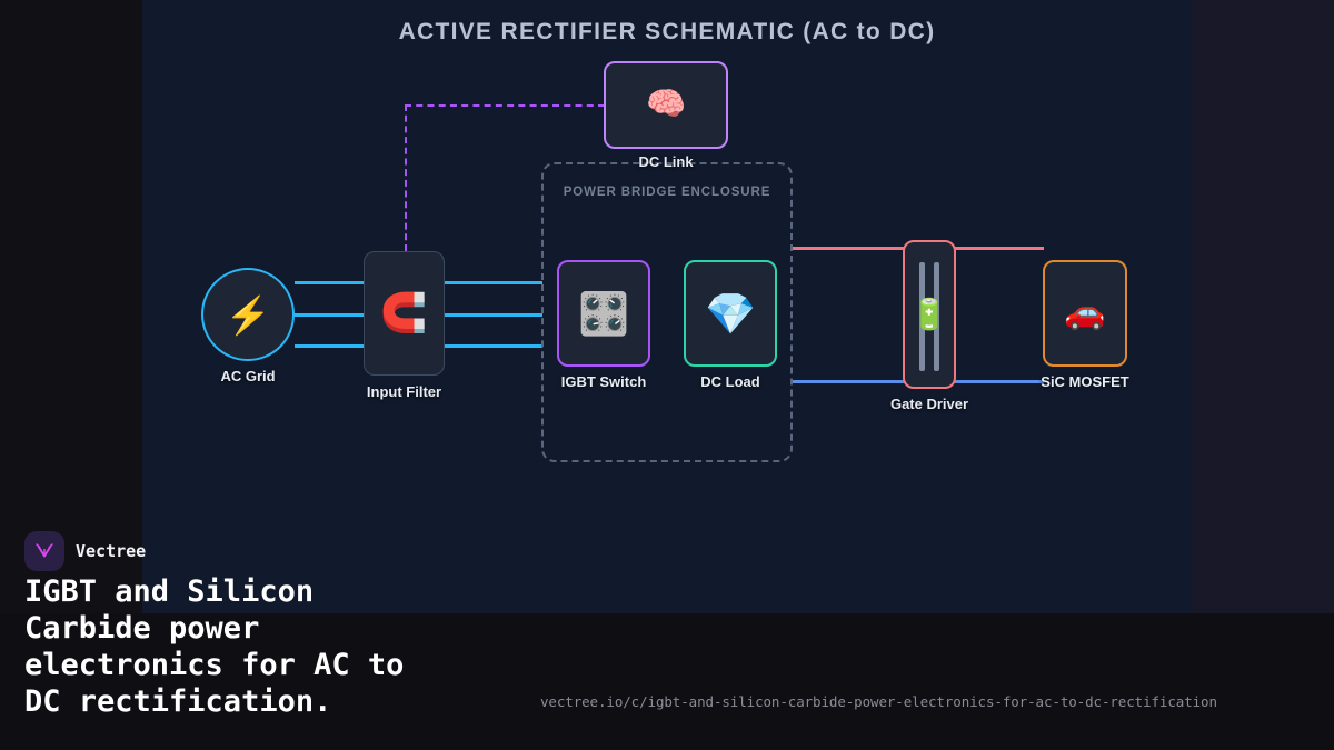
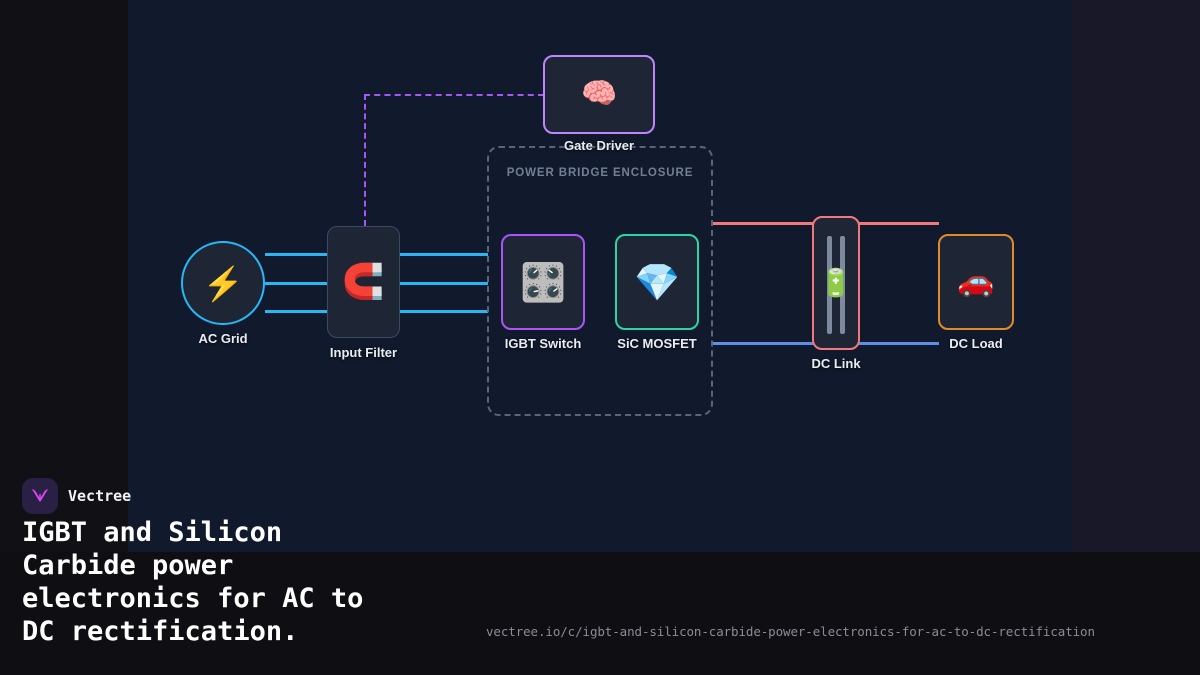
- ACTIVE RECTIFIER SCHEMATIC (AC to DC)
  POWER BRIDGE ENCLOSURE
  ⚡
  AC Grid
  🧲
  Input Filter
  🎛️
  IGBT Switch
  💎
- DC Load
+ SiC MOSFET
  🧠
- DC Link
+ Gate Driver
  🔋
- Gate Driver
+ DC Link
  🚗
- SiC MOSFET
+ DC Load
  Vectree
  IGBT and Silicon
  Carbide power
  electronics for AC to
  DC rectification.
  vectree.io/c/igbt-and-silicon-carbide-power-electronics-for-ac-to-dc-rectification
